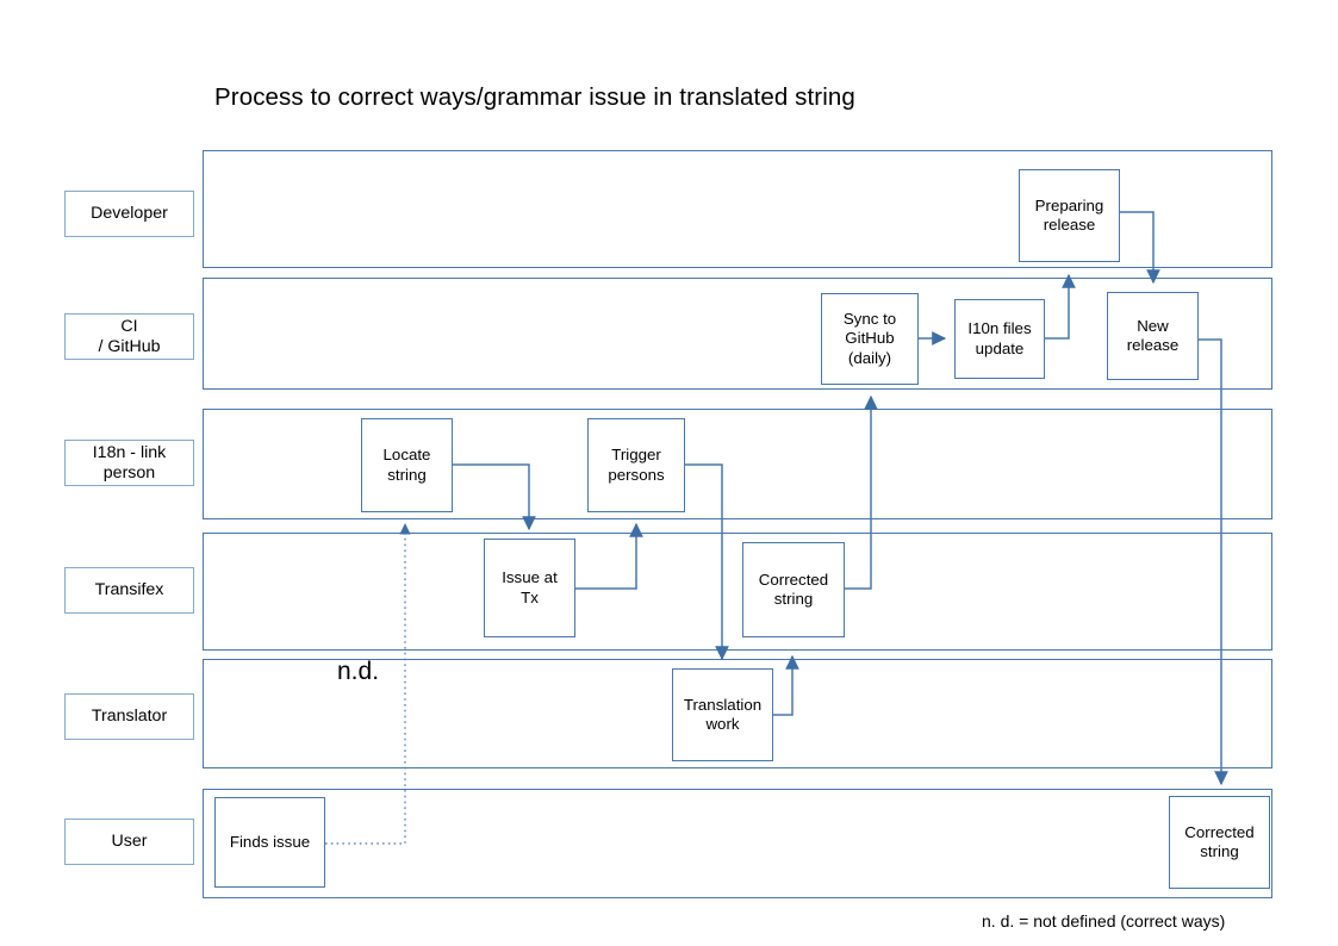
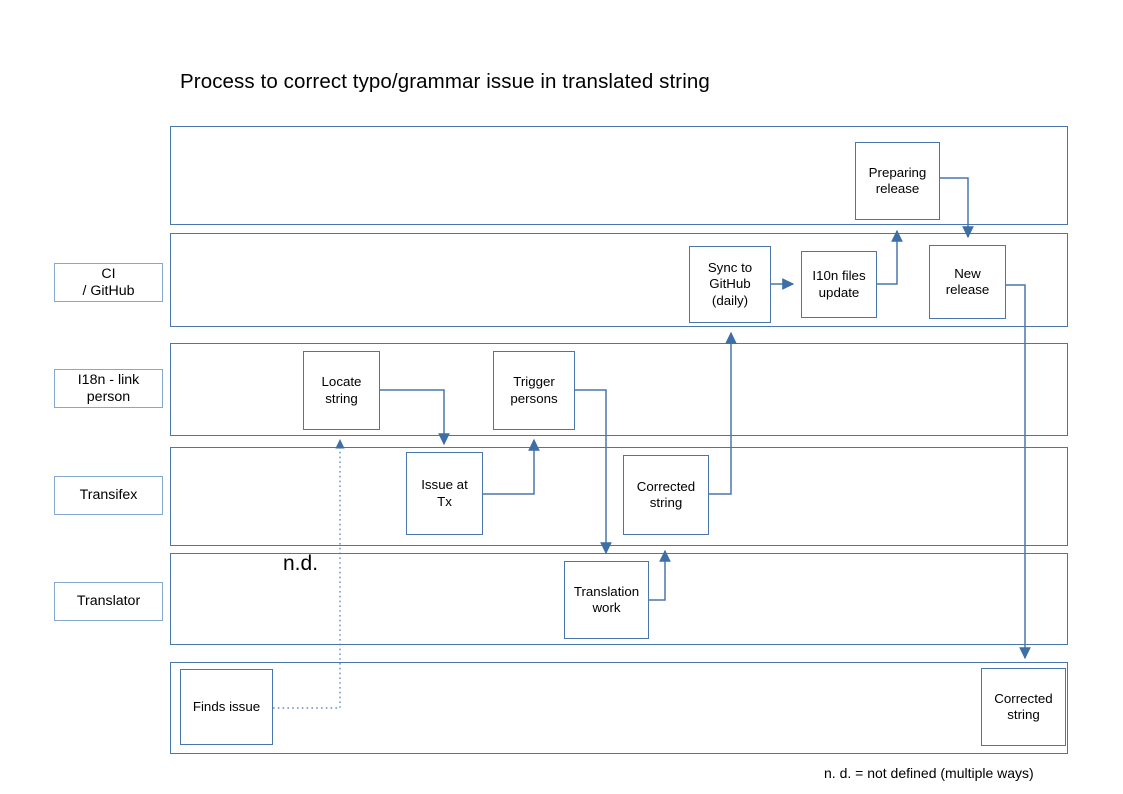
- Process to correct ways/grammar issue in translated string
+ Process to correct typo/grammar issue in translated string
- Developer
  CI
  / GitHub
  I18n - link
  person
  Transifex
  Translator
- User
  Preparing
  release
  Sync to
  GitHub
  (daily)
  I10n files
  update
  New
  release
  Locate
  string
  Trigger
  persons
  Issue at
  Tx
  Corrected
  string
  Translation
  work
  Finds issue
  Corrected
  string
  n.d.
- n. d. = not defined (correct ways)
+ n. d. = not defined (multiple ways)
